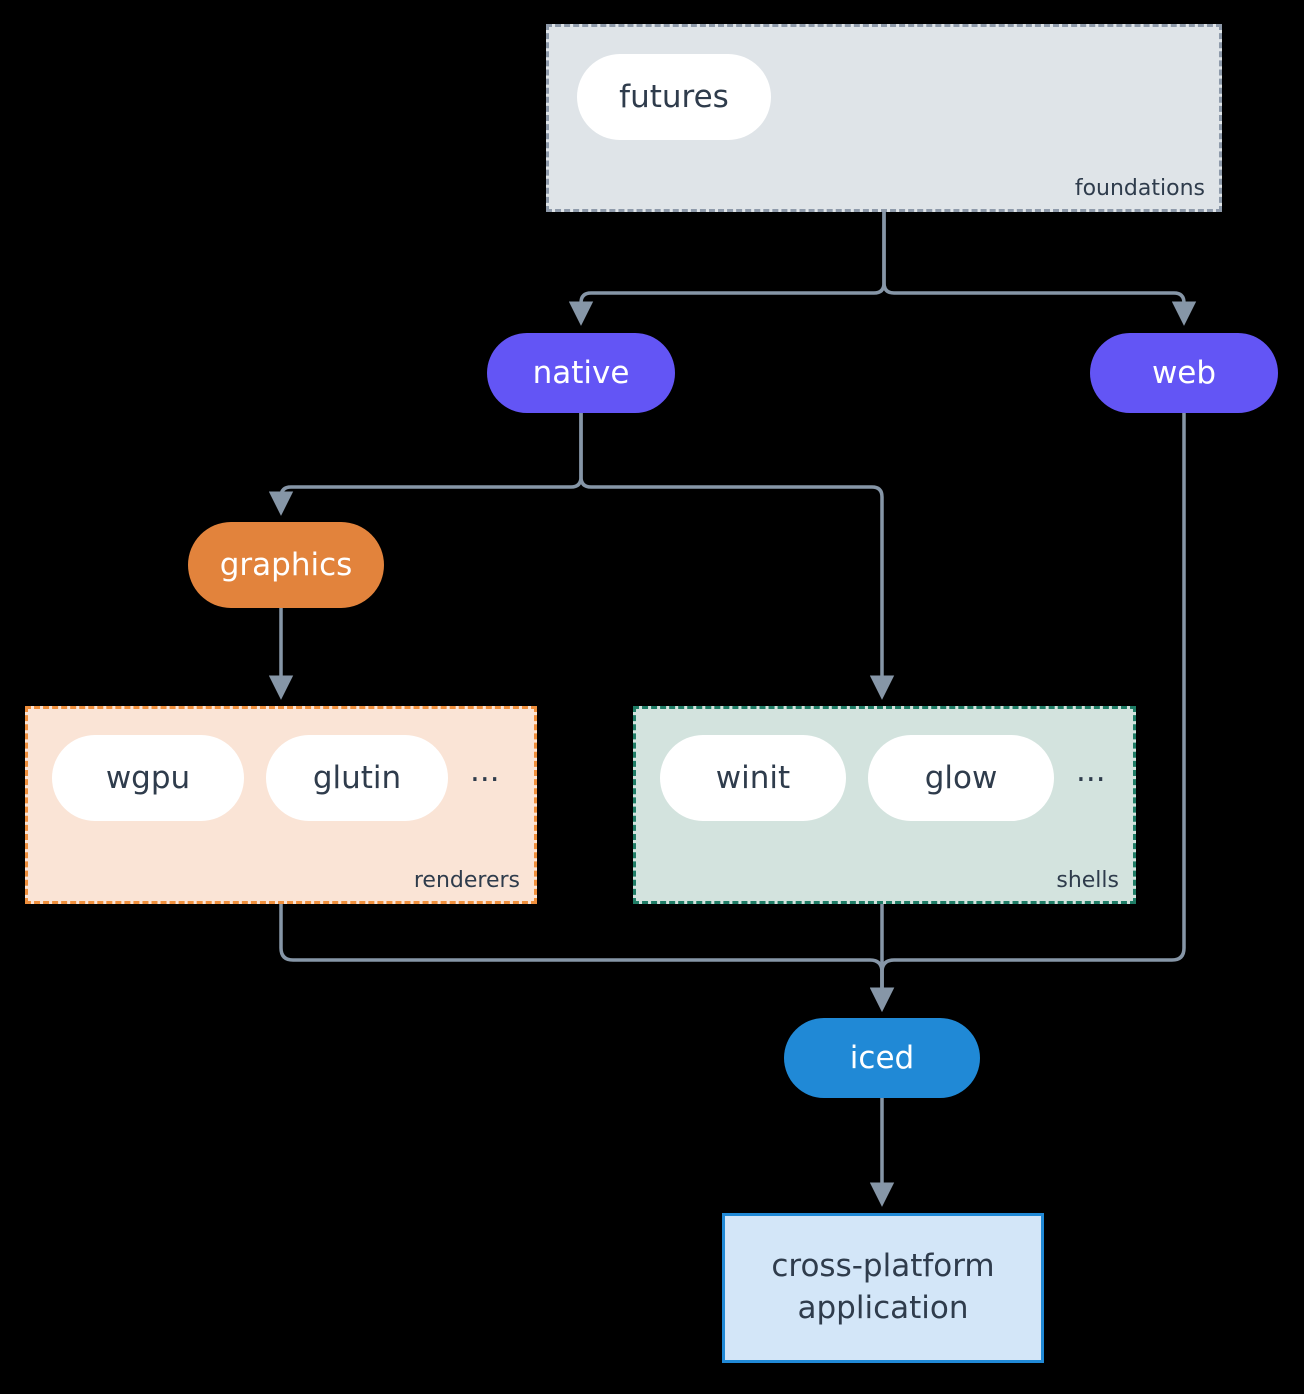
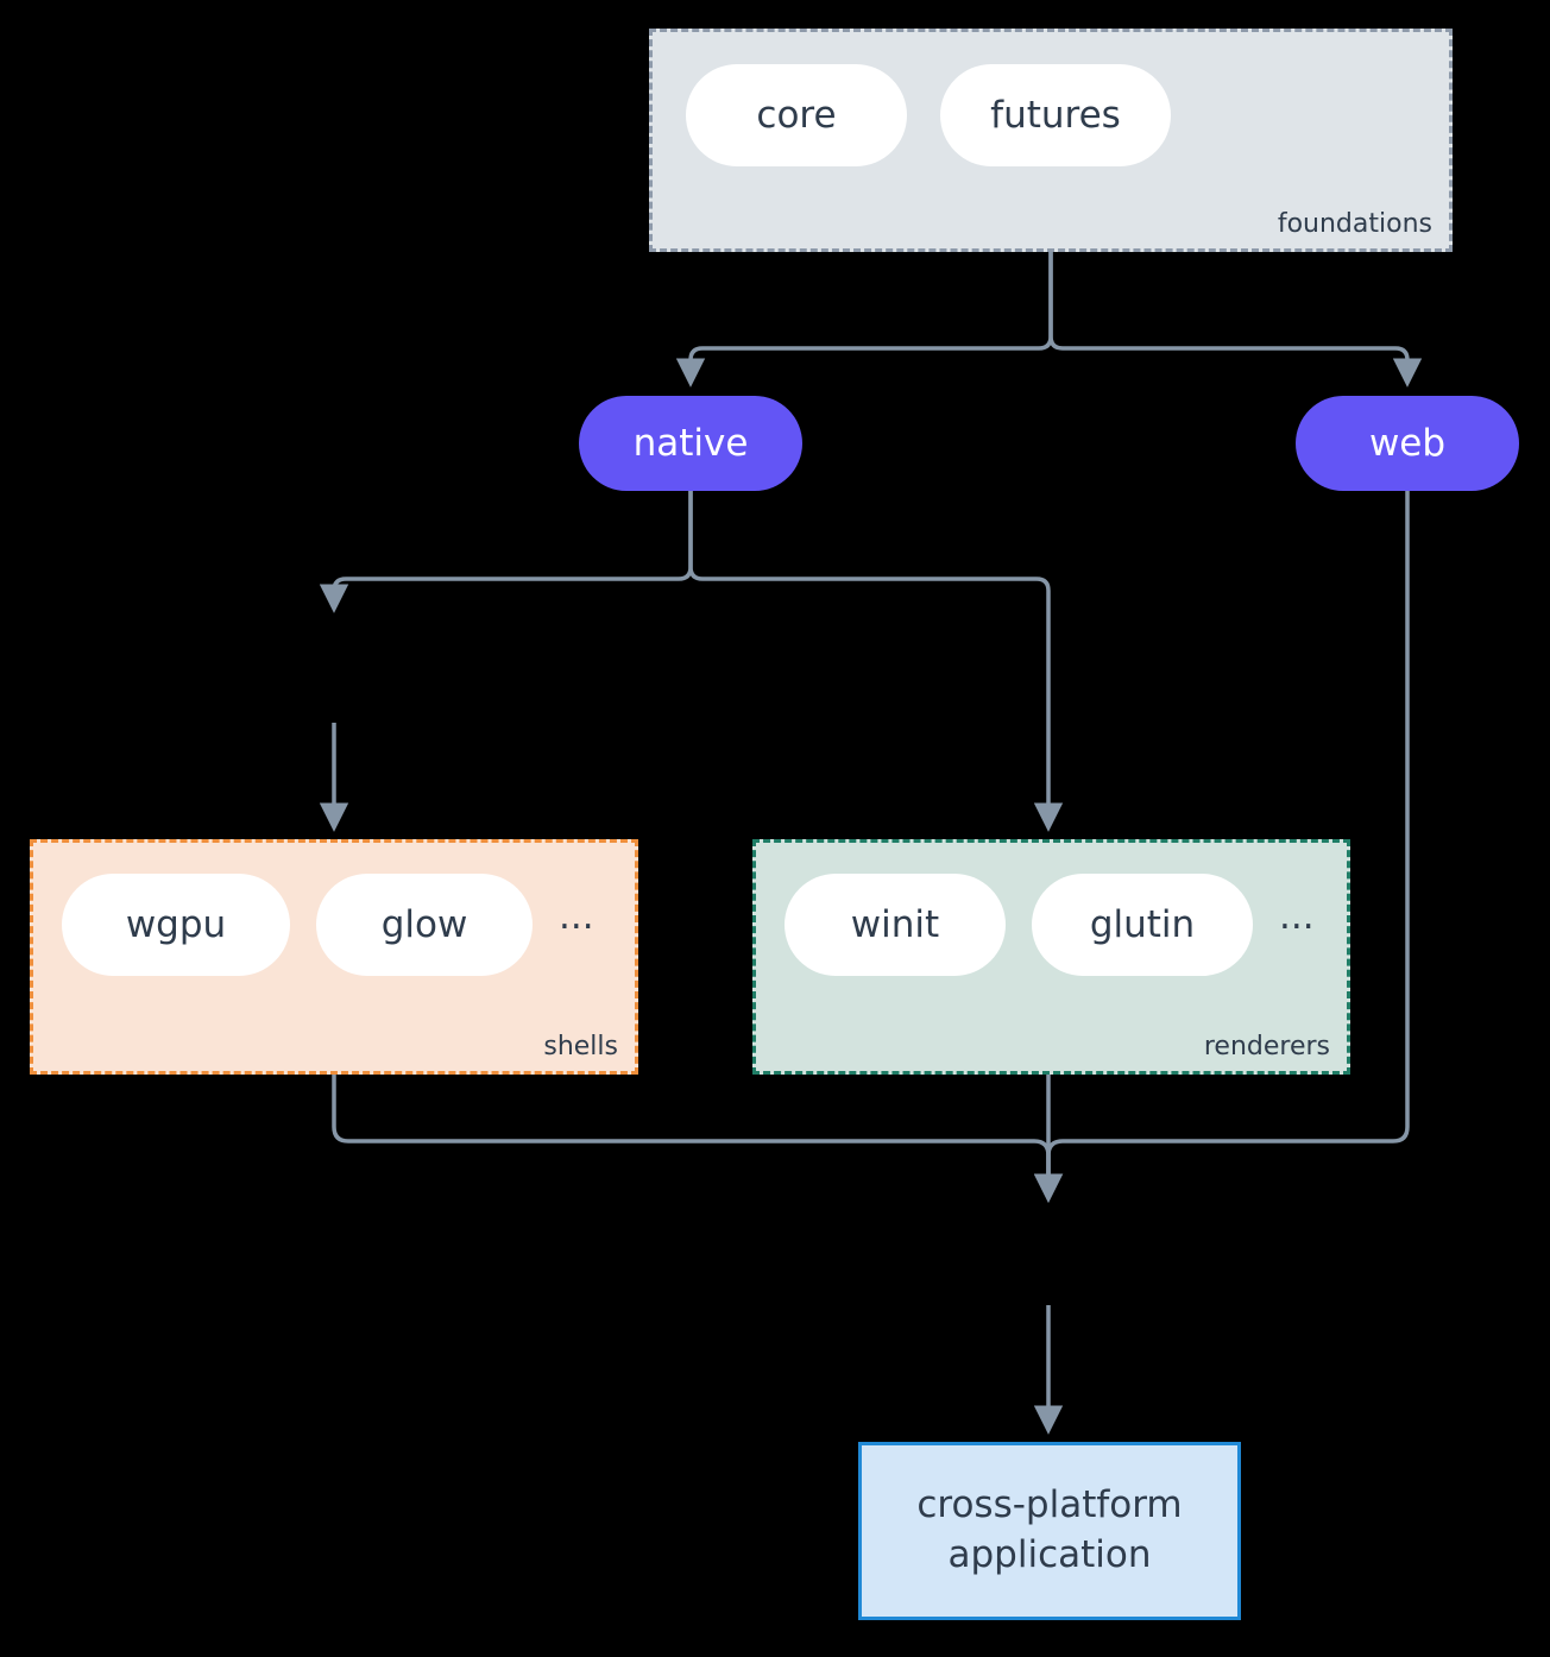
+ core
  futures
  foundations
  wgpu
- glutin
+ glow
  ...
- renderers
+ shells
  winit
- glow
+ glutin
  ...
- shells
+ renderers
  native
  web
- graphics
- iced
  cross-platform
  application
